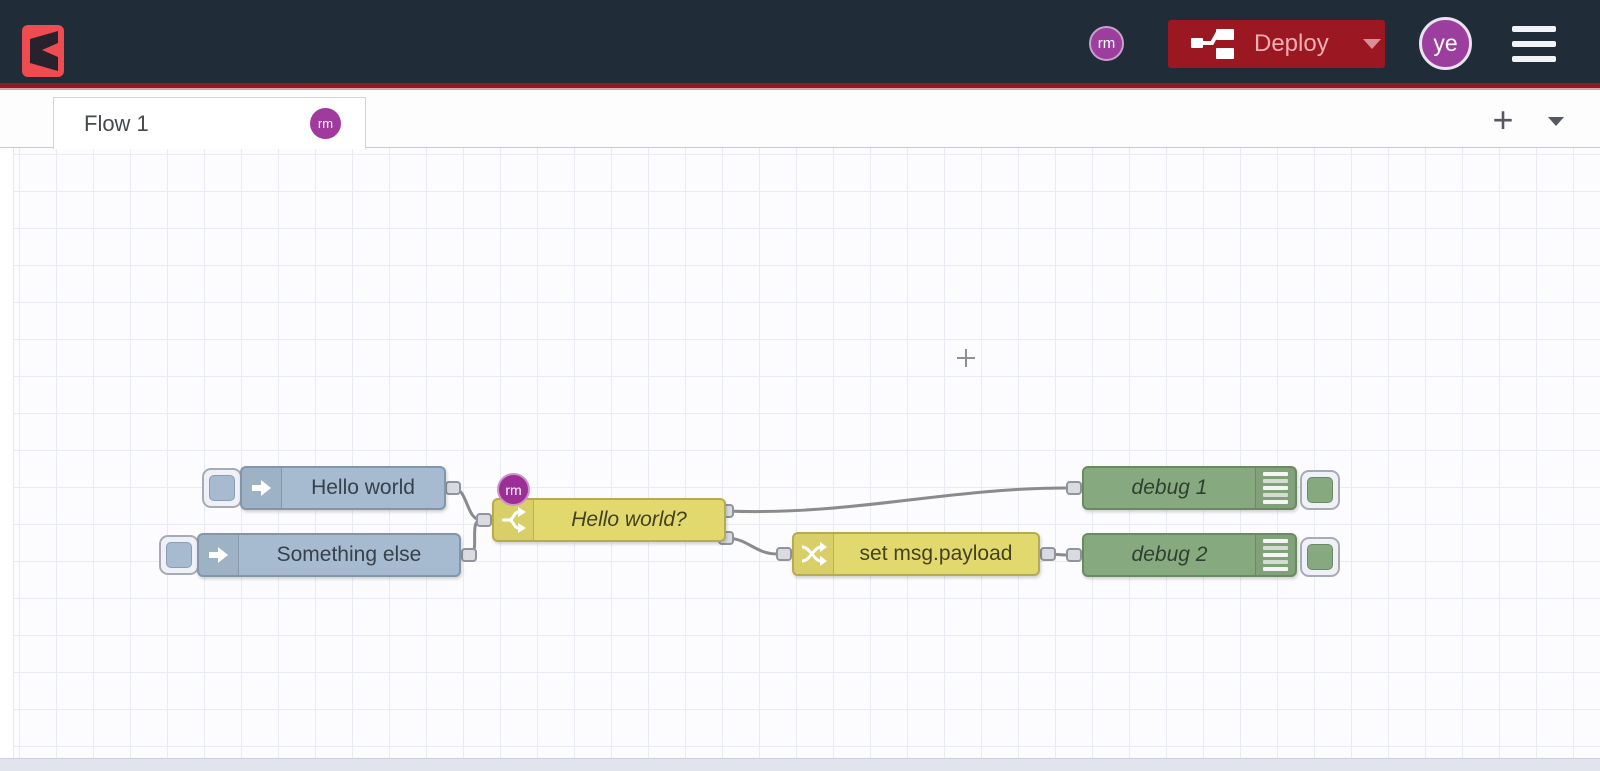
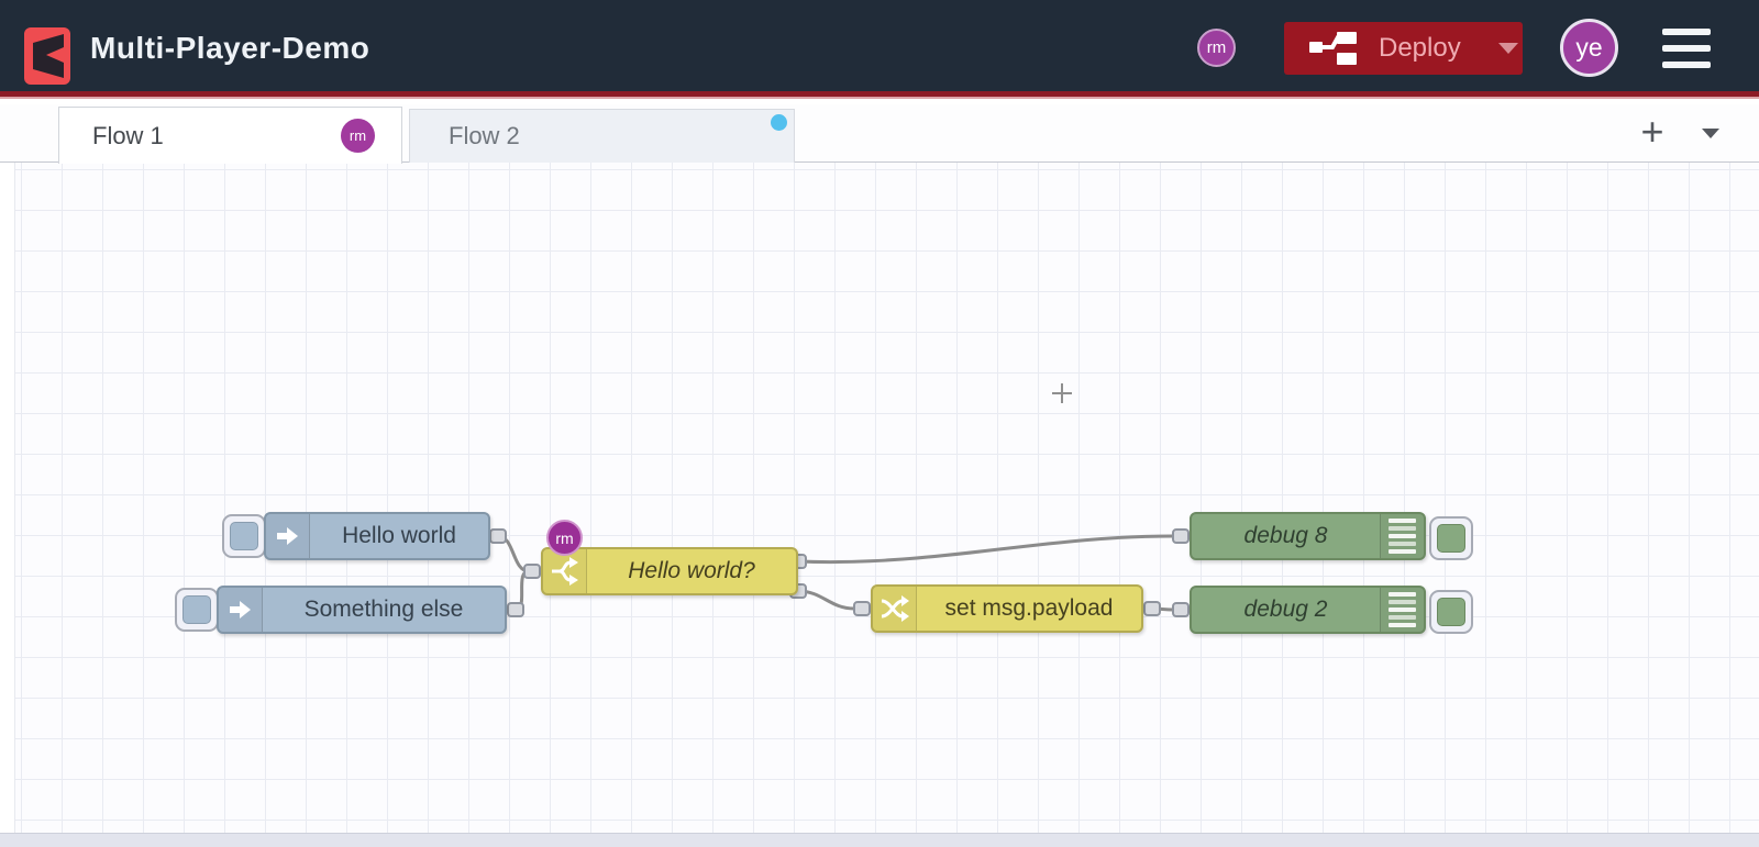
+ Multi-Player-Demo
  rm
  Deploy
  ye
  Flow 1
  rm
+ Flow 2
  +
  Hello world
  Something else
  Hello world?
  rm
  set msg.payload
- debug 1
+ debug 8
  debug 2
